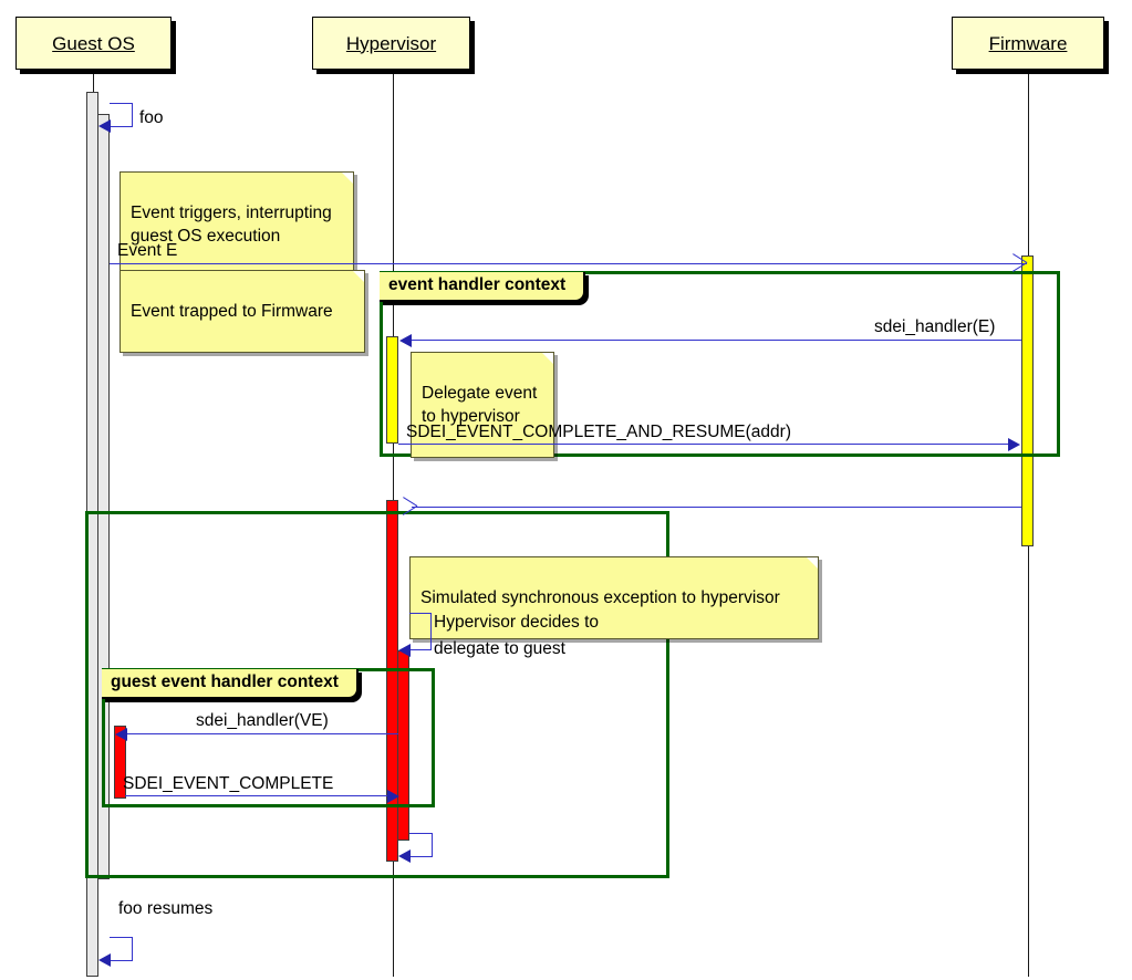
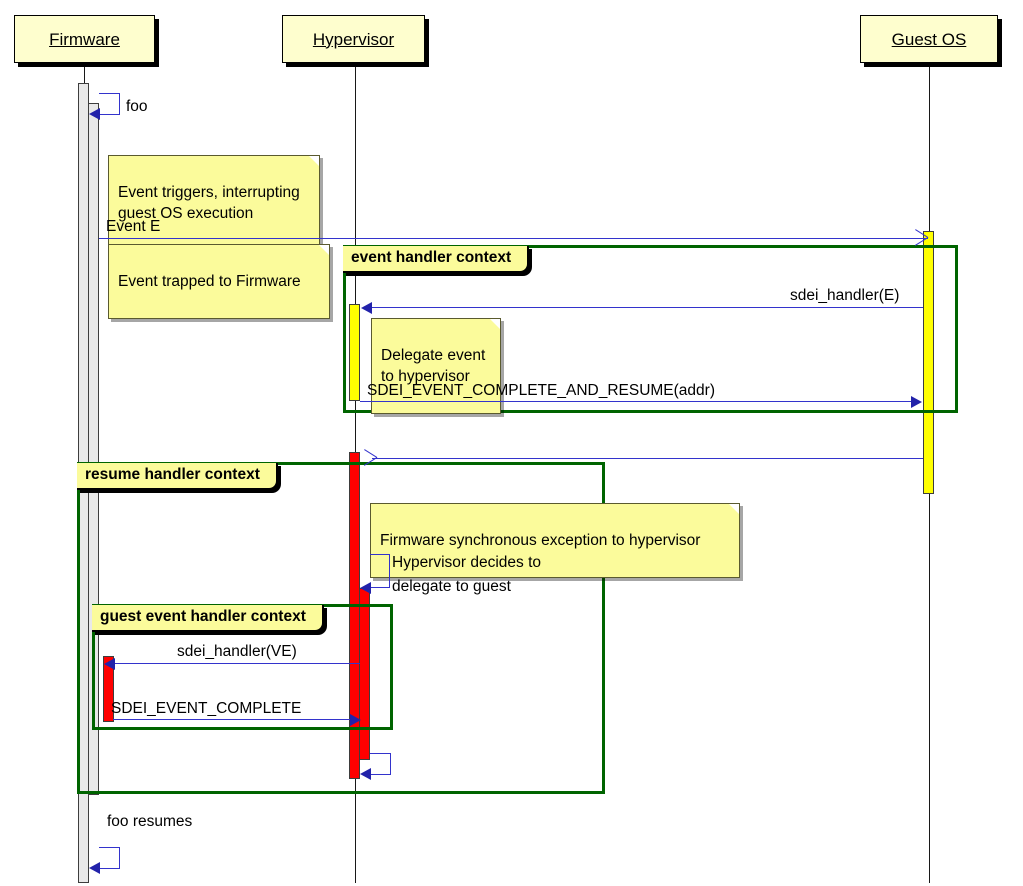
  event handler context
+ resume handler context
  guest event handler context
- Guest OS
+ Firmware
  Hypervisor
- Firmware
+ Guest OS
  foo
  Event triggers, interrupting
  guest OS execution
  Event E
  Event trapped to Firmware
  sdei_handler(E)
  Delegate event
  to hypervisor
  SDEI_EVENT_COMPLETE_AND_RESUME(addr)
- Simulated synchronous exception to hypervisor
+ Firmware synchronous exception to hypervisor
  Hypervisor decides to
  delegate to guest
  sdei_handler(VE)
  SDEI_EVENT_COMPLETE
  foo resumes
